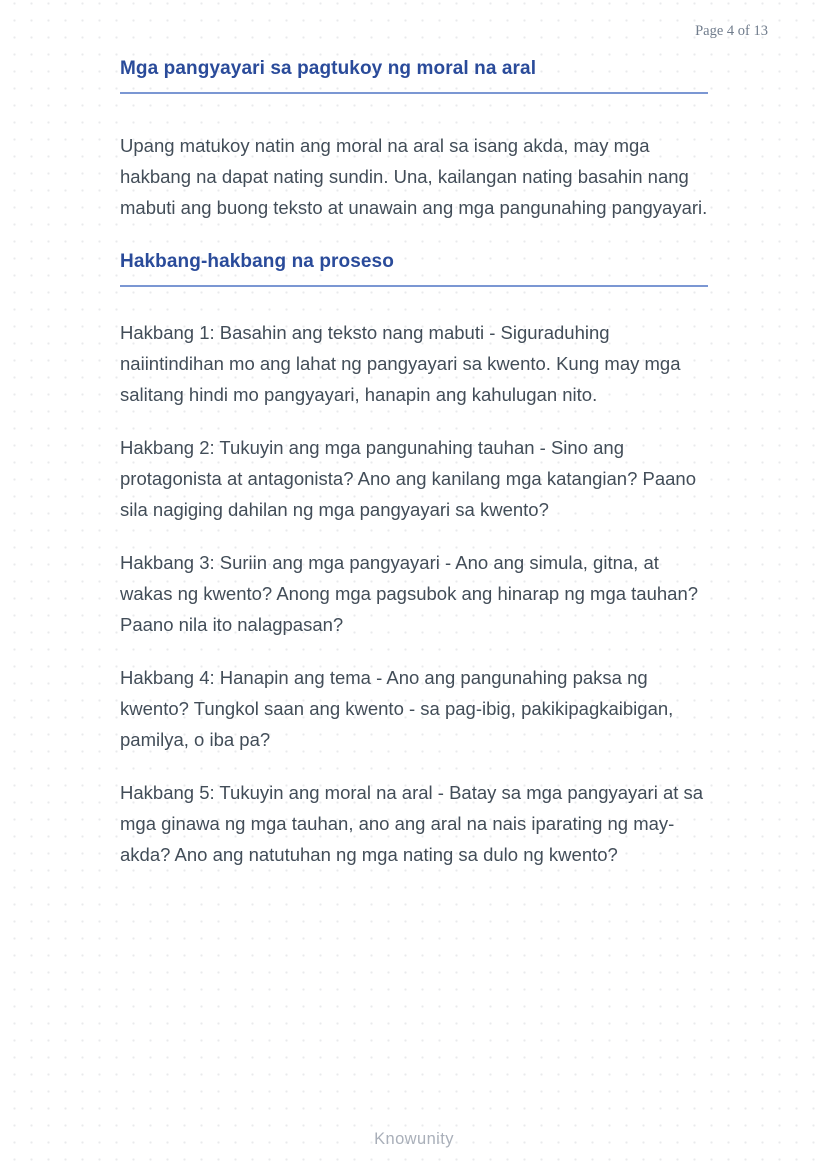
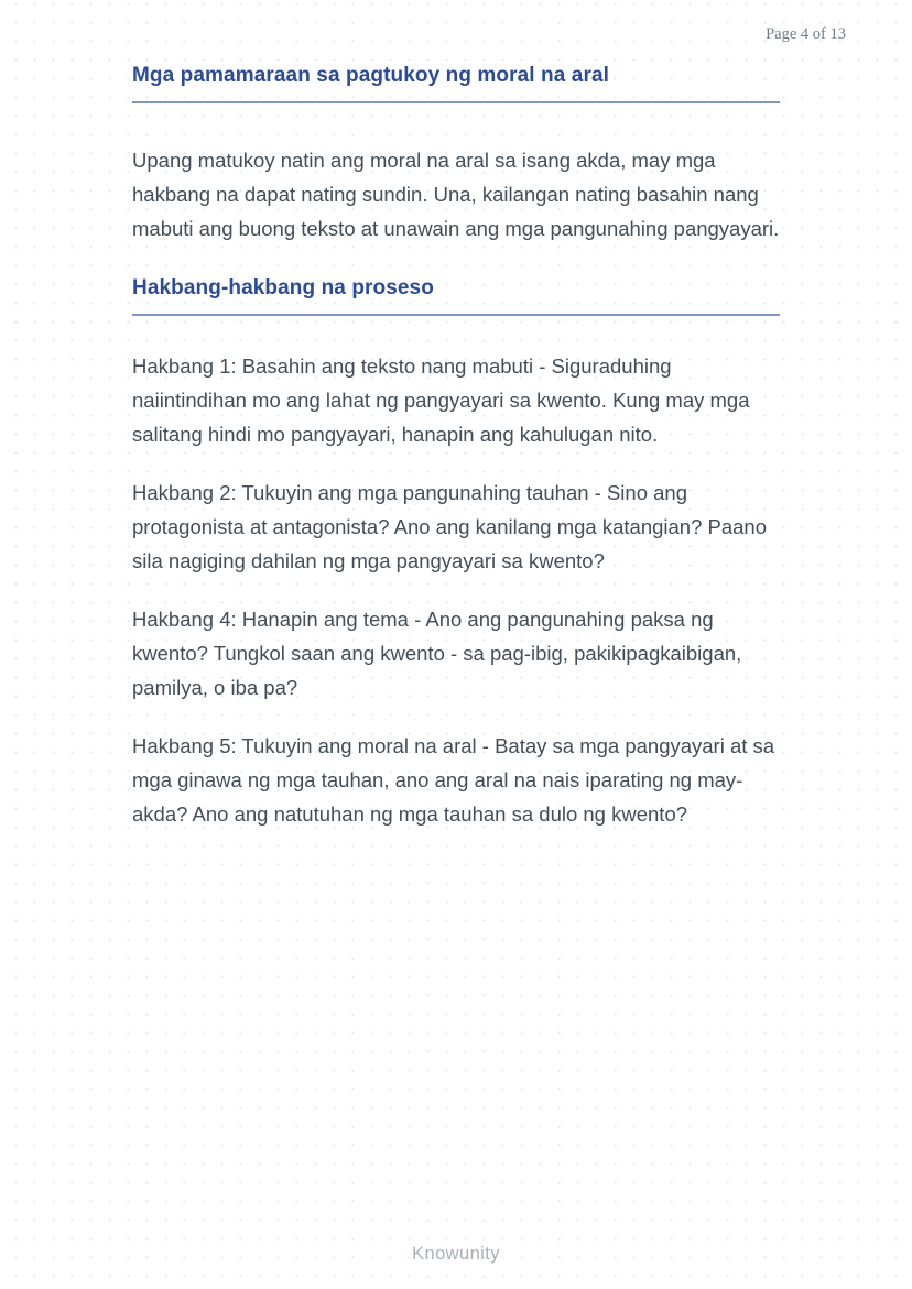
  Page 4 of 13
- Mga pangyayari sa pagtukoy ng moral na aral
+ Mga pamamaraan sa pagtukoy ng moral na aral
  Upang matukoy natin ang moral na aral sa isang akda, may mga hakbang na dapat nating sundin. Una, kailangan nating basahin nang mabuti ang buong teksto at unawain ang mga pangunahing pangyayari.
  Hakbang-hakbang na proseso
  Hakbang 1: Basahin ang teksto nang mabuti - Siguraduhing naiintindihan mo ang lahat ng pangyayari sa kwento. Kung may mga salitang hindi mo pangyayari, hanapin ang kahulugan nito.
  Hakbang 2: Tukuyin ang mga pangunahing tauhan - Sino ang protagonista at antagonista? Ano ang kanilang mga katangian? Paano sila nagiging dahilan ng mga pangyayari sa kwento?
- Hakbang 3: Suriin ang mga pangyayari - Ano ang simula, gitna, at wakas ng kwento? Anong mga pagsubok ang hinarap ng mga tauhan? Paano nila ito nalagpasan?
  Hakbang 4: Hanapin ang tema - Ano ang pangunahing paksa ng kwento? Tungkol saan ang kwento - sa pag-ibig, pakikipagkaibigan, pamilya, o iba pa?
- Hakbang 5: Tukuyin ang moral na aral - Batay sa mga pangyayari at sa mga ginawa ng mga tauhan, ano ang aral na nais iparating ng may-akda? Ano ang natutuhan ng mga nating sa dulo ng kwento?
+ Hakbang 5: Tukuyin ang moral na aral - Batay sa mga pangyayari at sa mga ginawa ng mga tauhan, ano ang aral na nais iparating ng may-akda? Ano ang natutuhan ng mga tauhan sa dulo ng kwento?
  Knowunity
